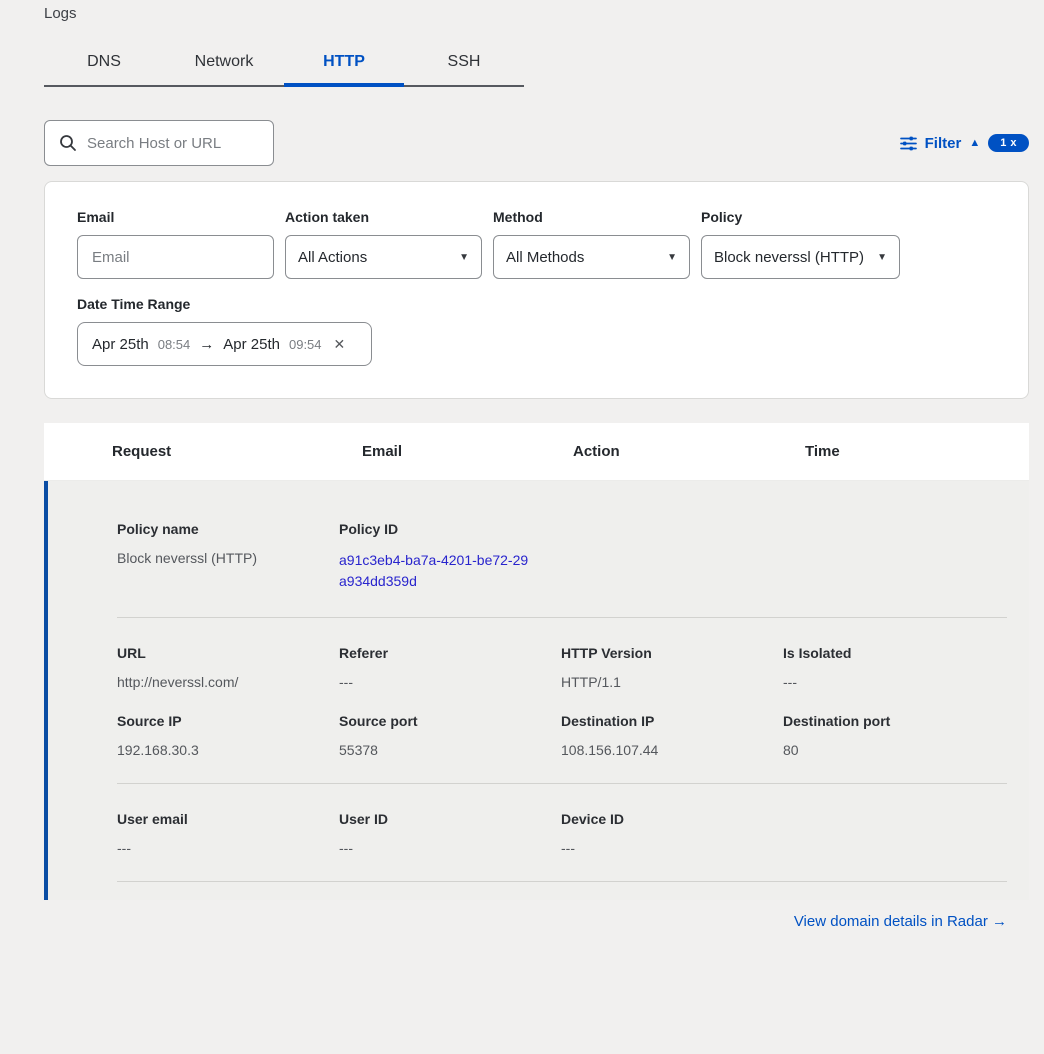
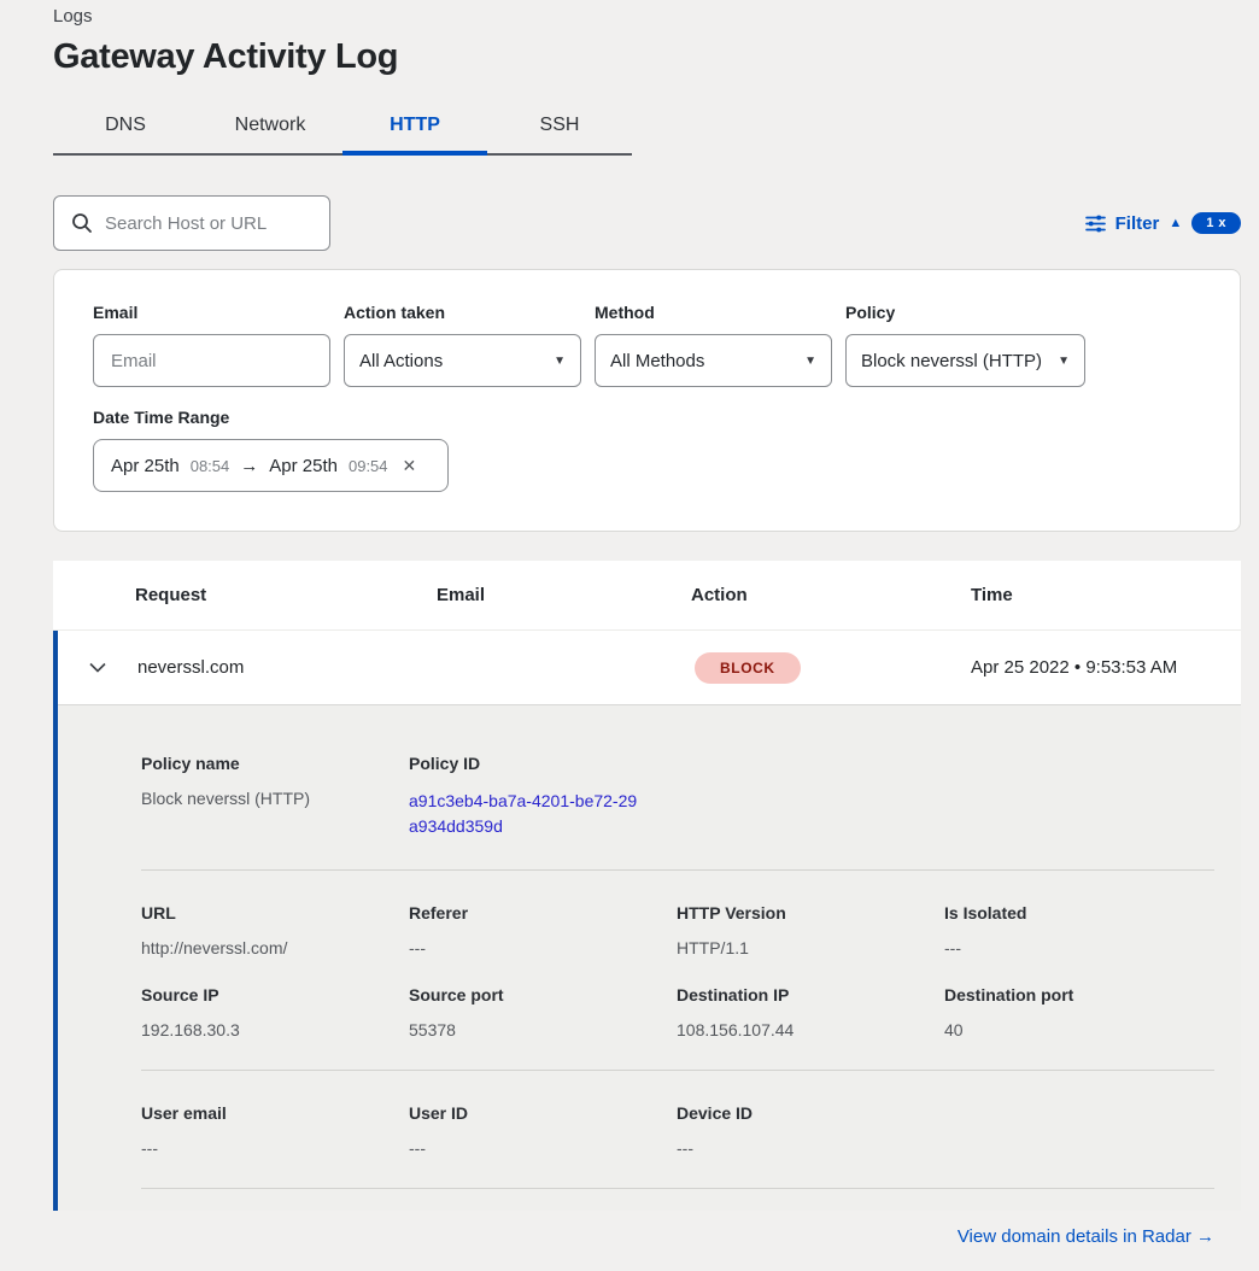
  Logs
+ Gateway Activity Log
  DNS
  Network
  HTTP
  SSH
  Search Host or URL
  Filter
  ▲
  1 x
  Email
  Email
  Action taken
  All Actions
  ▼
  Method
  All Methods
  ▼
  Policy
  Block neverssl (HTTP)
  ▼
  Date Time Range
  Apr 25th
  08:54
  →
  Apr 25th
  09:54
  ✕
  Request
  Email
  Action
  Time
+ neverssl.com
+ BLOCK
+ Apr 25 2022 • 9:53:53 AM
  Policy name
  Block neverssl (HTTP)
  Policy ID
  a91c3eb4-ba7a-4201-be72-29a934dd359d
  URL
  http://neverssl.com/
  Referer
  ---
  HTTP Version
  HTTP/1.1
  Is Isolated
  ---
  Source IP
  192.168.30.3
  Source port
  55378
  Destination IP
  108.156.107.44
  Destination port
- 80
+ 40
  User email
  ---
  User ID
  ---
  Device ID
  ---
  View domain details in Radar →
